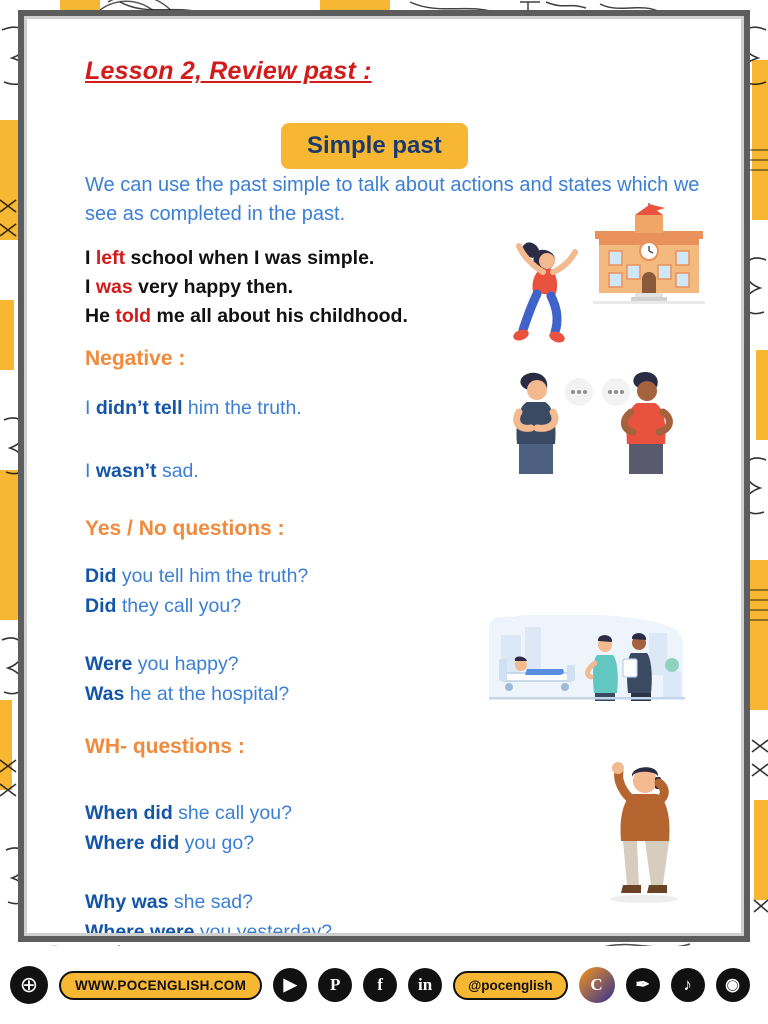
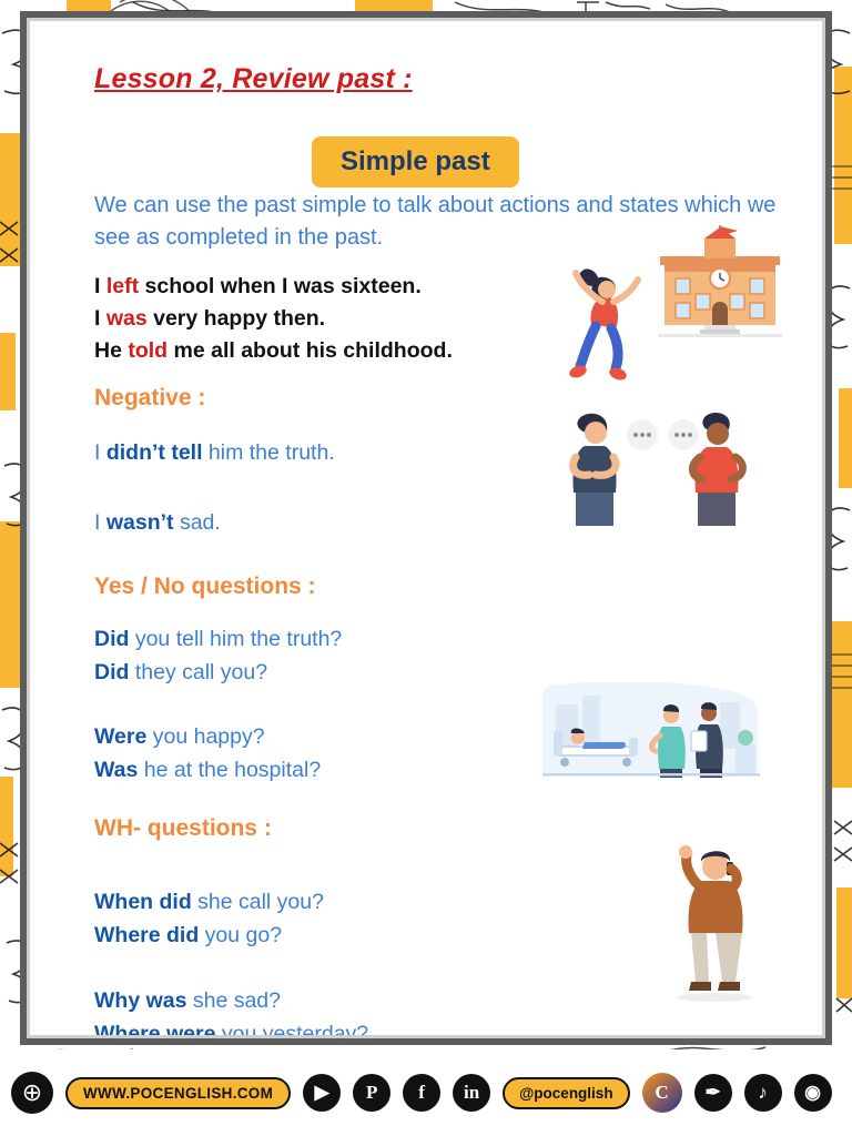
  Lesson 2, Review past :
  Simple past
  We can use the past simple to talk about actions and states which we see as completed in the past.
- I left school when I was simple.
+ I left school when I was sixteen.
  I was very happy then.
  He told me all about his childhood.
  Negative :
  I didn’t tell him the truth.
  I wasn’t sad.
  Yes / No questions :
  Did you tell him the truth?
  Did they call you?
  Were you happy?
  Was he at the hospital?
  WH- questions :
  When did she call you?
  Where did you go?
  Why was she sad?
  Where were you yesterday?
  ⊕
  WWW.POCENGLISH.COM
  ▶
  P
  f
  in
  @pocenglish
  C
  ✒
  ♪
  ◉
